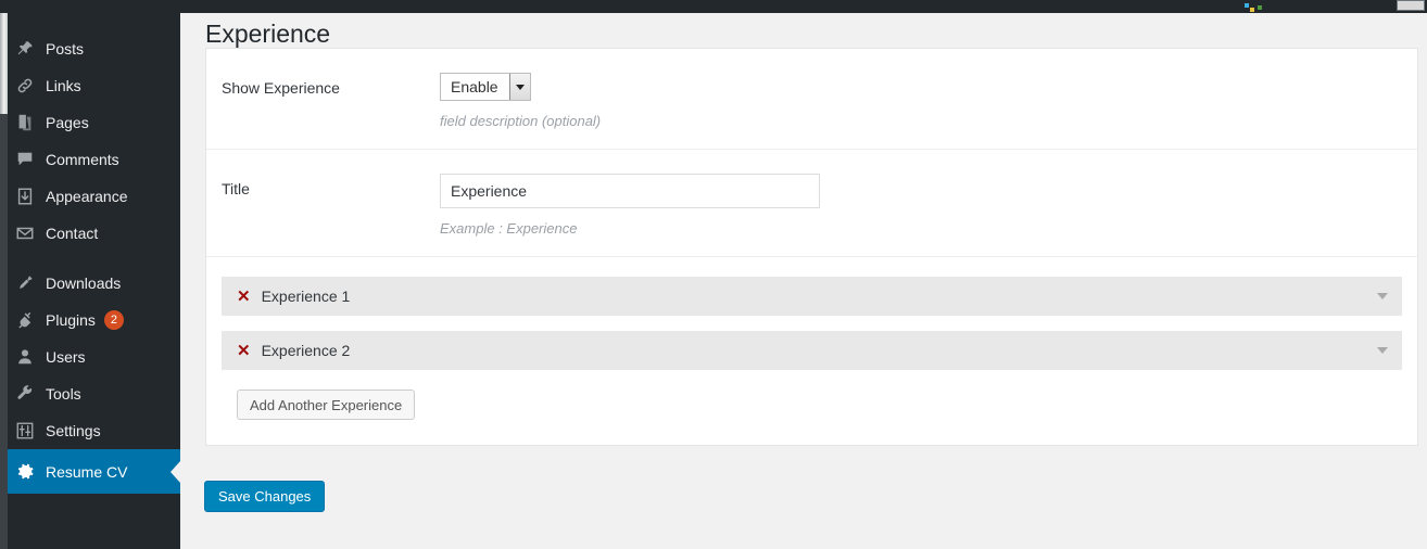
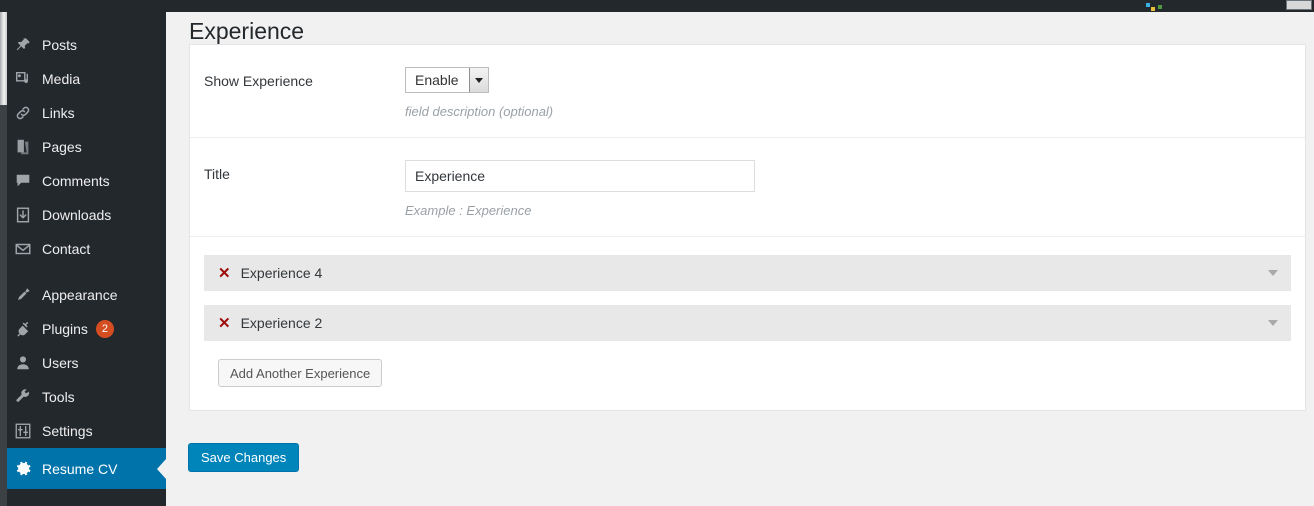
  Posts
+ Media
  Links
  Pages
  Comments
- Appearance
+ Downloads
  Contact
- Downloads
+ Appearance
  Plugins
  2
  Users
  Tools
  Settings
  Resume CV
  Experience
  Show Experience
  Enable
  field description (optional)
  Title
  Experience
  Example : Experience
  ✕
- Experience 1
+ Experience 4
  ✕
  Experience 2
  Add Another Experience
  Save Changes
